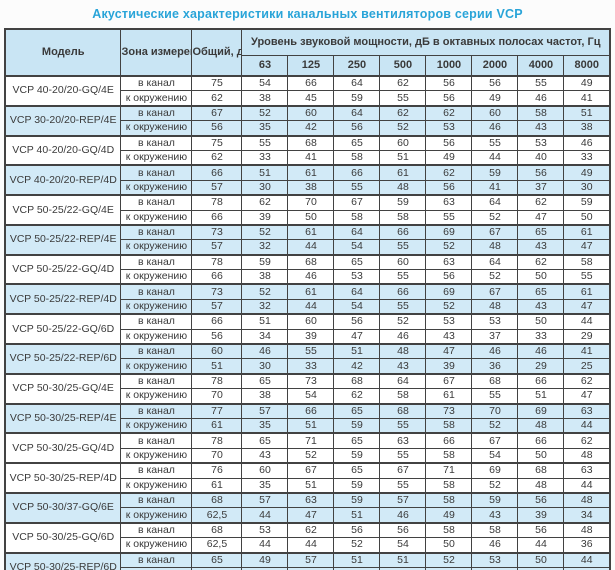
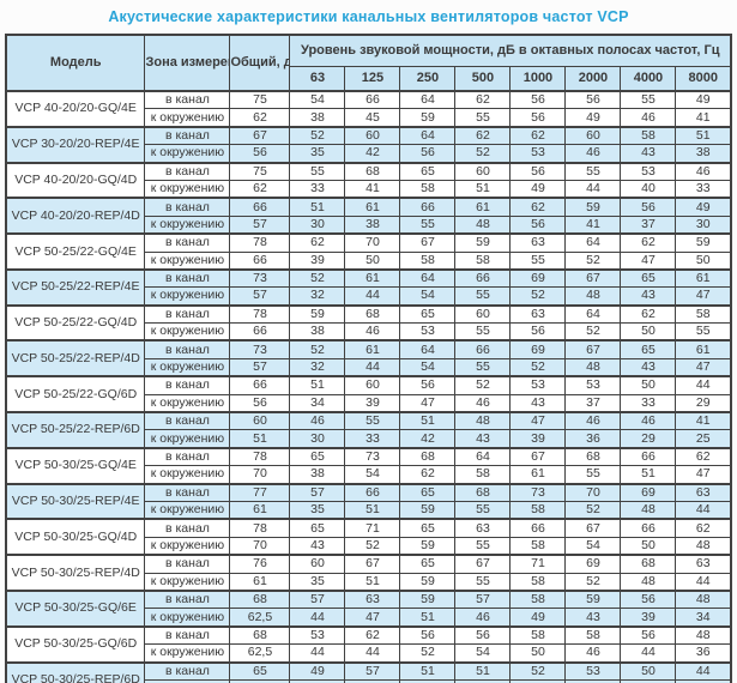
- Акустические характеристики канальных вентиляторов серии VCP
+ Акустические характеристики канальных вентиляторов частот VCP
  Модель	Зона измере	Общий, д	Уровень звуковой мощности, дБ в октавных полосах частот, Гц
  63	125	250	500	1000	2000	4000	8000
  VCP 40-20/20-GQ/4E	в канал	75	54	66	64	62	56	56	55	49
  к окружению	62	38	45	59	55	56	49	46	41
  VCP 30-20/20-REP/4E	в канал	67	52	60	64	62	62	60	58	51
  к окружению	56	35	42	56	52	53	46	43	38
  VCP 40-20/20-GQ/4D	в канал	75	55	68	65	60	56	55	53	46
  к окружению	62	33	41	58	51	49	44	40	33
  VCP 40-20/20-REP/4D	в канал	66	51	61	66	61	62	59	56	49
  к окружению	57	30	38	55	48	56	41	37	30
  VCP 50-25/22-GQ/4E	в канал	78	62	70	67	59	63	64	62	59
  к окружению	66	39	50	58	58	55	52	47	50
  VCP 50-25/22-REP/4E	в канал	73	52	61	64	66	69	67	65	61
  к окружению	57	32	44	54	55	52	48	43	47
  VCP 50-25/22-GQ/4D	в канал	78	59	68	65	60	63	64	62	58
  к окружению	66	38	46	53	55	56	52	50	55
  VCP 50-25/22-REP/4D	в канал	73	52	61	64	66	69	67	65	61
  к окружению	57	32	44	54	55	52	48	43	47
  VCP 50-25/22-GQ/6D	в канал	66	51	60	56	52	53	53	50	44
  к окружению	56	34	39	47	46	43	37	33	29
  VCP 50-25/22-REP/6D	в канал	60	46	55	51	48	47	46	46	41
  к окружению	51	30	33	42	43	39	36	29	25
  VCP 50-30/25-GQ/4E	в канал	78	65	73	68	64	67	68	66	62
  к окружению	70	38	54	62	58	61	55	51	47
  VCP 50-30/25-REP/4E	в канал	77	57	66	65	68	73	70	69	63
  к окружению	61	35	51	59	55	58	52	48	44
  VCP 50-30/25-GQ/4D	в канал	78	65	71	65	63	66	67	66	62
  к окружению	70	43	52	59	55	58	54	50	48
  VCP 50-30/25-REP/4D	в канал	76	60	67	65	67	71	69	68	63
  к окружению	61	35	51	59	55	58	52	48	44
- VCP 50-30/37-GQ/6E	в канал	68	57	63	59	57	58	59	56	48
+ VCP 50-30/25-GQ/6E	в канал	68	57	63	59	57	58	59	56	48
  к окружению	62,5	44	47	51	46	49	43	39	34
  VCP 50-30/25-GQ/6D	в канал	68	53	62	56	56	58	58	56	48
  к окружению	62,5	44	44	52	54	50	46	44	36
  VCP 50-30/25-REP/6D	в канал	65	49	57	51	51	52	53	50	44
